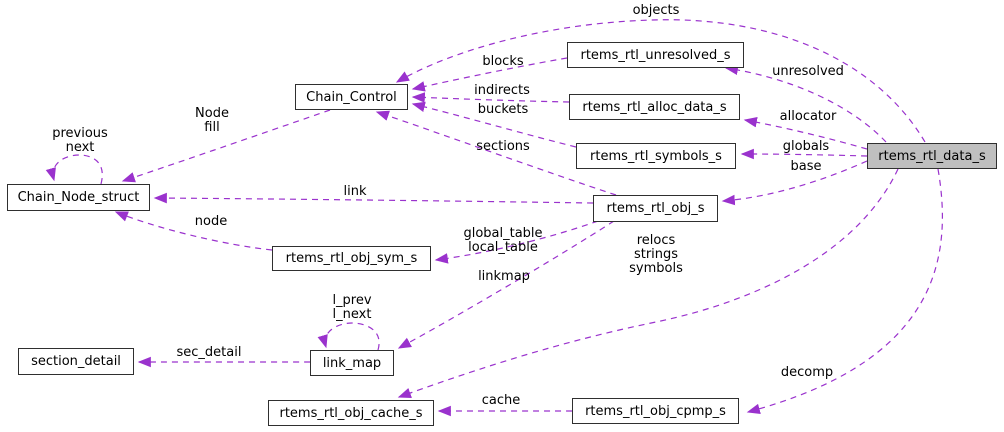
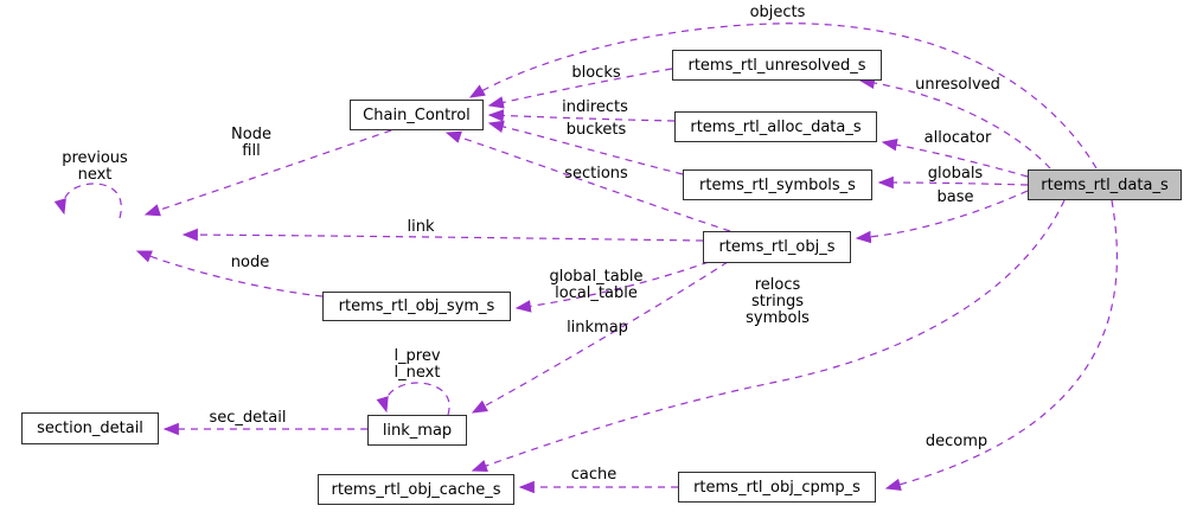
  Chain_Control
  rtems_rtl_unresolved_s
  rtems_rtl_alloc_data_s
  rtems_rtl_symbols_s
  rtems_rtl_data_s
  rtems_rtl_obj_s
- Chain_Node_struct
  rtems_rtl_obj_sym_s
  link_map
  section_detail
  rtems_rtl_obj_cache_s
  rtems_rtl_obj_cpmp_s
  objects
  blocks
  indirects
  buckets
  sections
  unresolved
  allocator
  globals
  base
  Node
  fill
  previous
  next
  link
  node
  global_table
  local_table
  linkmap
  relocs
  strings
  symbols
  l_prev
  l_next
  sec_detail
  cache
  decomp
